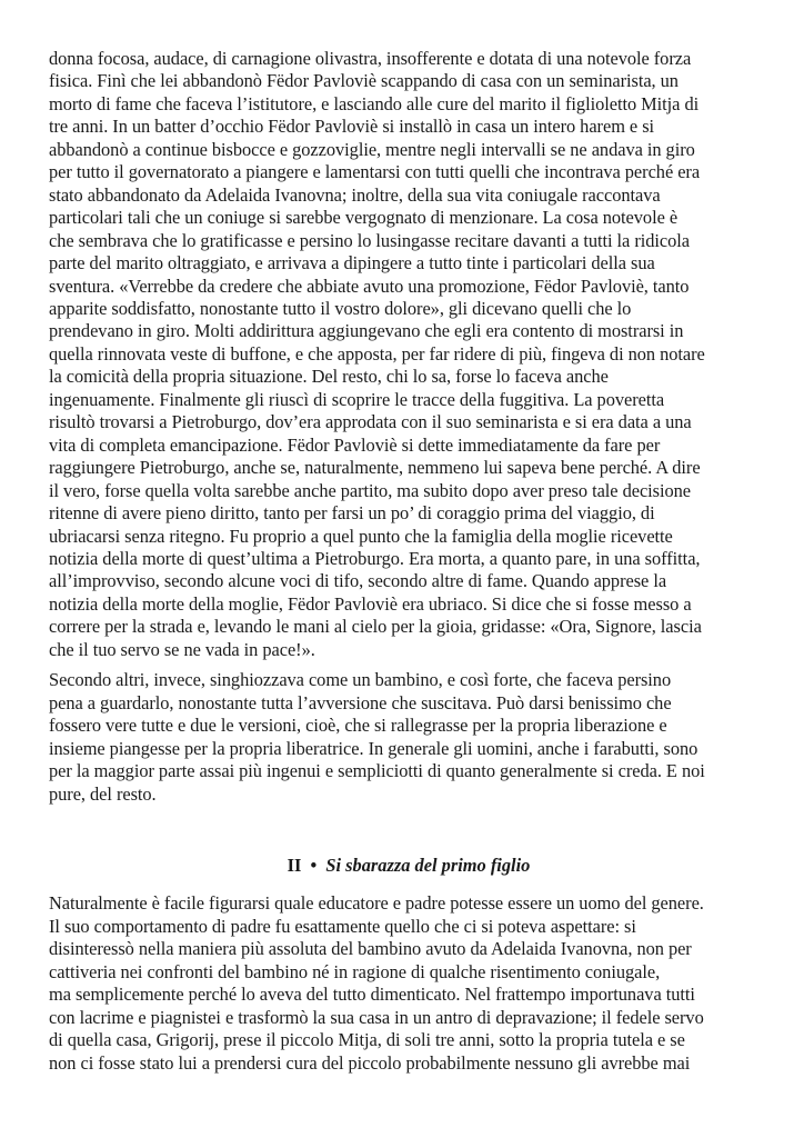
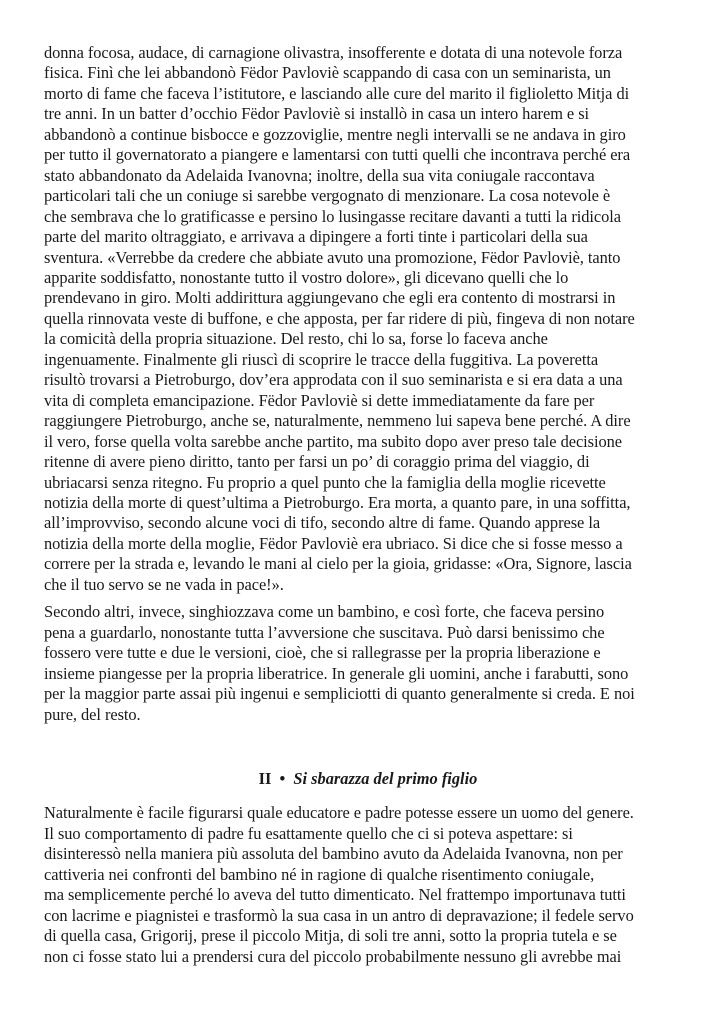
  donna focosa, audace, di carnagione olivastra, insofferente e dotata di una notevole forza
  fisica. Finì che lei abbandonò Fëdor Pavloviè scappando di casa con un seminarista, un
  morto di fame che faceva l’istitutore, e lasciando alle cure del marito il figlioletto Mitja di
  tre anni. In un batter d’occhio Fëdor Pavloviè si installò in casa un intero harem e si
  abbandonò a continue bisbocce e gozzoviglie, mentre negli intervalli se ne andava in giro
  per tutto il governatorato a piangere e lamentarsi con tutti quelli che incontrava perché era
  stato abbandonato da Adelaida Ivanovna; inoltre, della sua vita coniugale raccontava
  particolari tali che un coniuge si sarebbe vergognato di menzionare. La cosa notevole è
  che sembrava che lo gratificasse e persino lo lusingasse recitare davanti a tutti la ridicola
- parte del marito oltraggiato, e arrivava a dipingere a tutto tinte i particolari della sua
+ parte del marito oltraggiato, e arrivava a dipingere a forti tinte i particolari della sua
  sventura. «Verrebbe da credere che abbiate avuto una promozione, Fëdor Pavloviè, tanto
  apparite soddisfatto, nonostante tutto il vostro dolore», gli dicevano quelli che lo
  prendevano in giro. Molti addirittura aggiungevano che egli era contento di mostrarsi in
  quella rinnovata veste di buffone, e che apposta, per far ridere di più, fingeva di non notare
  la comicità della propria situazione. Del resto, chi lo sa, forse lo faceva anche
  ingenuamente. Finalmente gli riuscì di scoprire le tracce della fuggitiva. La poveretta
  risultò trovarsi a Pietroburgo, dov’era approdata con il suo seminarista e si era data a una
  vita di completa emancipazione. Fëdor Pavloviè si dette immediatamente da fare per
  raggiungere Pietroburgo, anche se, naturalmente, nemmeno lui sapeva bene perché. A dire
  il vero, forse quella volta sarebbe anche partito, ma subito dopo aver preso tale decisione
  ritenne di avere pieno diritto, tanto per farsi un po’ di coraggio prima del viaggio, di
  ubriacarsi senza ritegno. Fu proprio a quel punto che la famiglia della moglie ricevette
  notizia della morte di quest’ultima a Pietroburgo. Era morta, a quanto pare, in una soffitta,
  all’improvviso, secondo alcune voci di tifo, secondo altre di fame. Quando apprese la
  notizia della morte della moglie, Fëdor Pavloviè era ubriaco. Si dice che si fosse messo a
  correre per la strada e, levando le mani al cielo per la gioia, gridasse: «Ora, Signore, lascia
  che il tuo servo se ne vada in pace!».
  Secondo altri, invece, singhiozzava come un bambino, e così forte, che faceva persino
  pena a guardarlo, nonostante tutta l’avversione che suscitava. Può darsi benissimo che
  fossero vere tutte e due le versioni, cioè, che si rallegrasse per la propria liberazione e
  insieme piangesse per la propria liberatrice. In generale gli uomini, anche i farabutti, sono
  per la maggior parte assai più ingenui e sempliciotti di quanto generalmente si creda. E noi
  pure, del resto.
  II • Si sbarazza del primo figlio
  Naturalmente è facile figurarsi quale educatore e padre potesse essere un uomo del genere.
  Il suo comportamento di padre fu esattamente quello che ci si poteva aspettare: si
  disinteressò nella maniera più assoluta del bambino avuto da Adelaida Ivanovna, non per
  cattiveria nei confronti del bambino né in ragione di qualche risentimento coniugale,
  ma semplicemente perché lo aveva del tutto dimenticato. Nel frattempo importunava tutti
  con lacrime e piagnistei e trasformò la sua casa in un antro di depravazione; il fedele servo
  di quella casa, Grigorij, prese il piccolo Mitja, di soli tre anni, sotto la propria tutela e se
  non ci fosse stato lui a prendersi cura del piccolo probabilmente nessuno gli avrebbe mai
